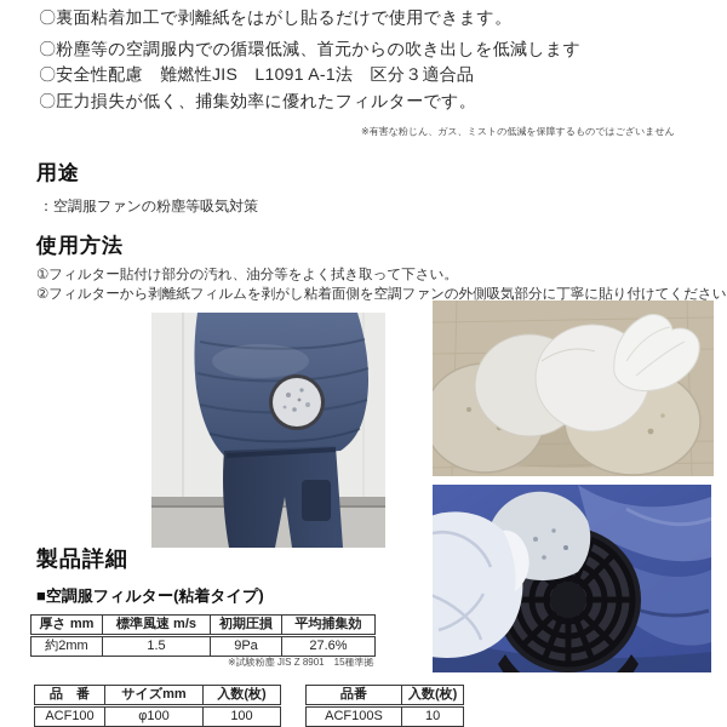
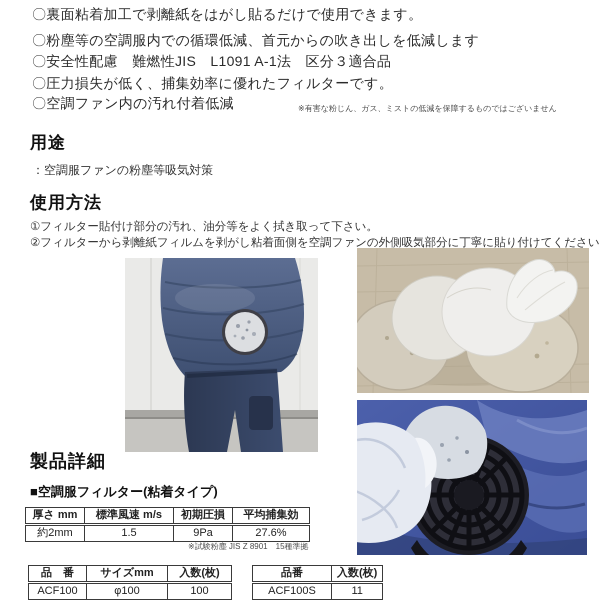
  〇裏面粘着加工で剥離紙をはがし貼るだけで使用できます。
  〇粉塵等の空調服内での循環低減、首元からの吹き出しを低減します
  〇安全性配慮 難燃性JIS L1091 A-1法 区分３適合品
  〇圧力損失が低く、捕集効率に優れたフィルターです。
+ 〇空調ファン内の汚れ付着低減
  ※有害な粉じん、ガス、ミストの低減を保障するものではございません
  用途
  ：空調服ファンの粉塵等吸気対策
  使用方法
  ①フィルター貼付け部分の汚れ、油分等をよく拭き取って下さい。
  ②フィルターから剥離紙フィルムを剥がし粘着面側を空調ファンの外側吸気部分に丁寧に貼り付けてください
  製品詳細
  ■空調服フィルター(粘着タイプ)
  厚さ mm	標準風速 m/s	初期圧損	平均捕集効
  約2mm	1.5	9Pa	27.6%
  ※試験粉塵 JIS Z 8901 15種準拠
  品 番	サイズmm	入数(枚)
  ACF100	φ100	100
  品番	入数(枚)
- ACF100S	10
+ ACF100S	11
